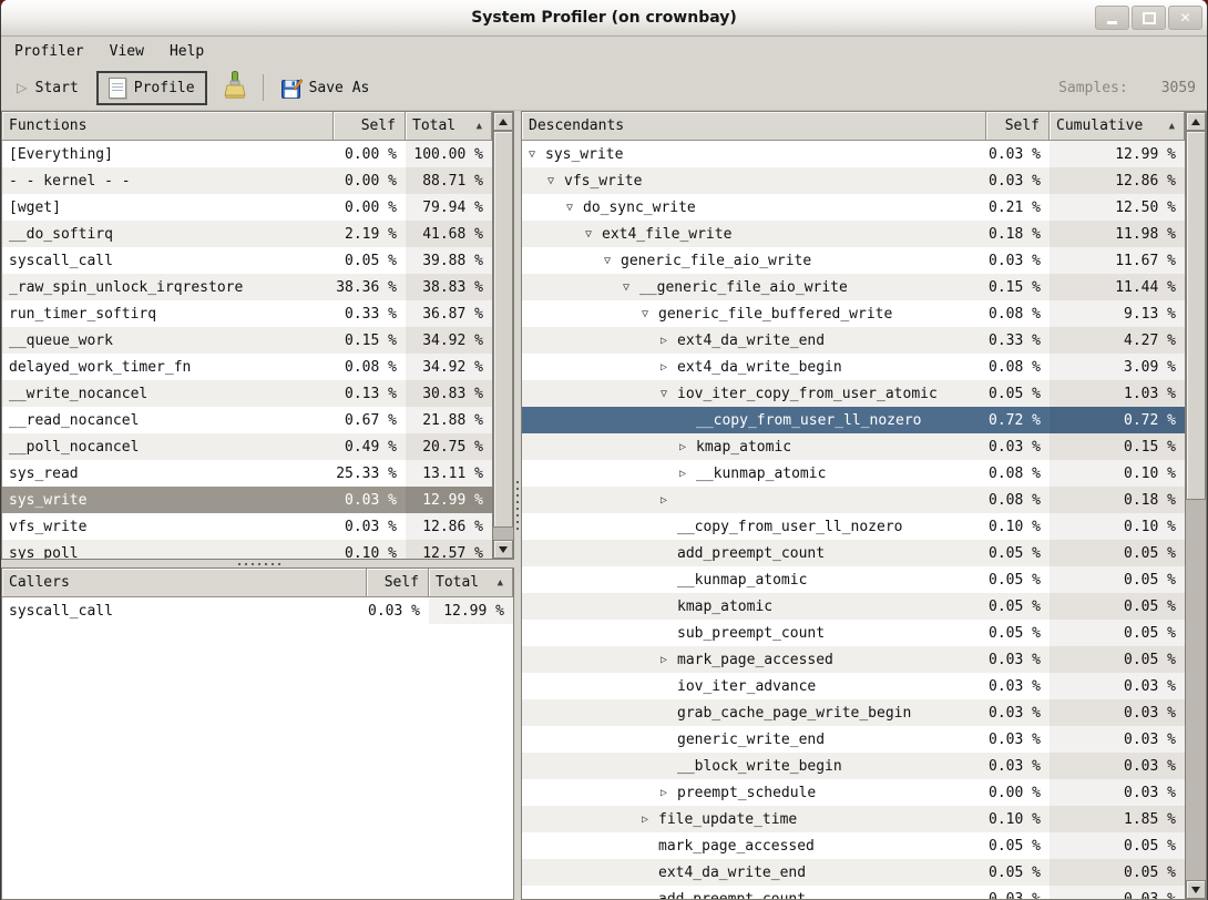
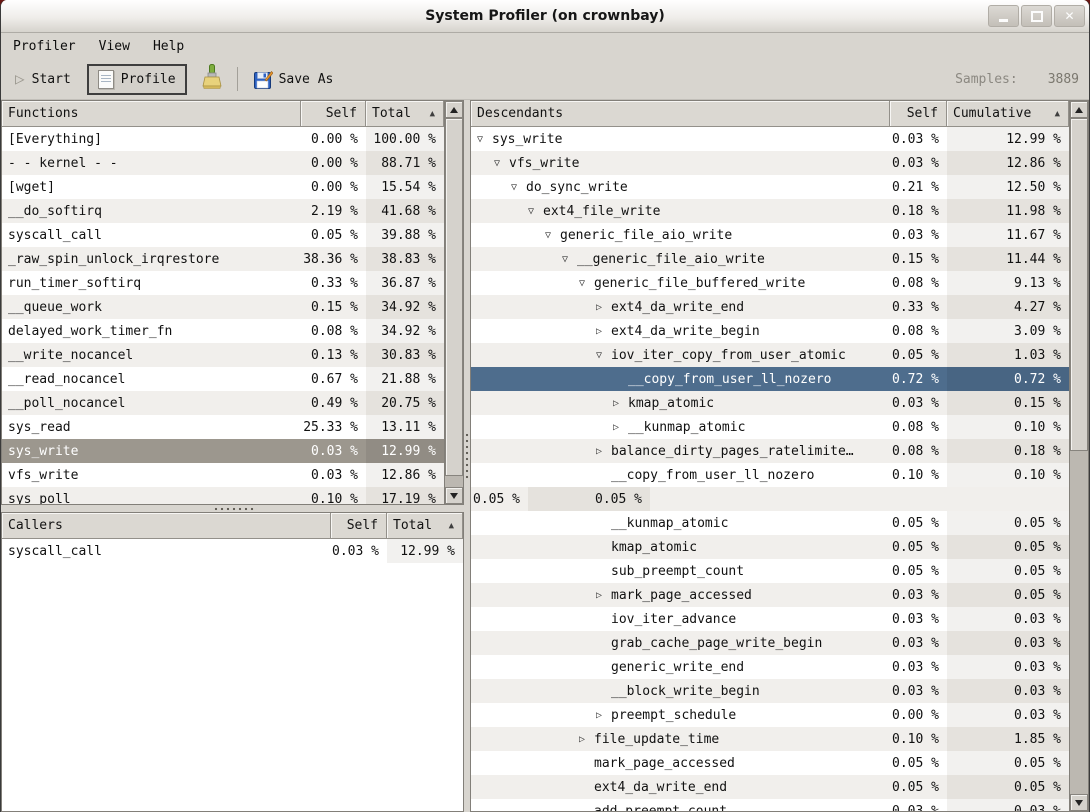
  System Profiler (on crownbay)
  ✕
  Profiler
  View
  Help
  ▷
  Start
  Profile
  Save As
  Samples:
- 3059
+ 3889
  Functions
  Self
  Total
  ▲
  [Everything]
  0.00 %
  100.00 %
  - - kernel - -
  0.00 %
  88.71 %
  [wget]
  0.00 %
- 79.94 %
+ 15.54 %
  __do_softirq
  2.19 %
  41.68 %
  syscall_call
  0.05 %
  39.88 %
  _raw_spin_unlock_irqrestore
  38.36 %
  38.83 %
  run_timer_softirq
  0.33 %
  36.87 %
  __queue_work
  0.15 %
  34.92 %
  delayed_work_timer_fn
  0.08 %
  34.92 %
  __write_nocancel
  0.13 %
  30.83 %
  __read_nocancel
  0.67 %
  21.88 %
  __poll_nocancel
  0.49 %
  20.75 %
  sys_read
  25.33 %
  13.11 %
  sys_write
  0.03 %
  12.99 %
  vfs_write
  0.03 %
  12.86 %
  sys_poll
  0.10 %
- 12.57 %
+ 17.19 %
  Callers
  Self
  Total
  ▲
  syscall_call
  0.03 %
  12.99 %
  Descendants
  Self
  Cumulative
  ▲
  ▽
  sys_write
  0.03 %
  12.99 %
  ▽
  vfs_write
  0.03 %
  12.86 %
  ▽
  do_sync_write
  0.21 %
  12.50 %
  ▽
  ext4_file_write
  0.18 %
  11.98 %
  ▽
  generic_file_aio_write
  0.03 %
  11.67 %
  ▽
  __generic_file_aio_write
  0.15 %
  11.44 %
  ▽
  generic_file_buffered_write
  0.08 %
  9.13 %
  ▷
  ext4_da_write_end
  0.33 %
  4.27 %
  ▷
  ext4_da_write_begin
  0.08 %
  3.09 %
  ▽
  iov_iter_copy_from_user_atomic
  0.05 %
  1.03 %
  __copy_from_user_ll_nozero
  0.72 %
  0.72 %
  ▷
  kmap_atomic
  0.03 %
  0.15 %
  ▷
  __kunmap_atomic
  0.08 %
  0.10 %
  ▷
+ balance_dirty_pages_ratelimite…
  0.08 %
  0.18 %
  __copy_from_user_ll_nozero
  0.10 %
  0.10 %
- add_preempt_count
  0.05 %
  0.05 %
  __kunmap_atomic
  0.05 %
  0.05 %
  kmap_atomic
  0.05 %
  0.05 %
  sub_preempt_count
  0.05 %
  0.05 %
  ▷
  mark_page_accessed
  0.03 %
  0.05 %
  iov_iter_advance
  0.03 %
  0.03 %
  grab_cache_page_write_begin
  0.03 %
  0.03 %
  generic_write_end
  0.03 %
  0.03 %
  __block_write_begin
  0.03 %
  0.03 %
  ▷
  preempt_schedule
  0.00 %
  0.03 %
  ▷
  file_update_time
  0.10 %
  1.85 %
  mark_page_accessed
  0.05 %
  0.05 %
  ext4_da_write_end
  0.05 %
  0.05 %
